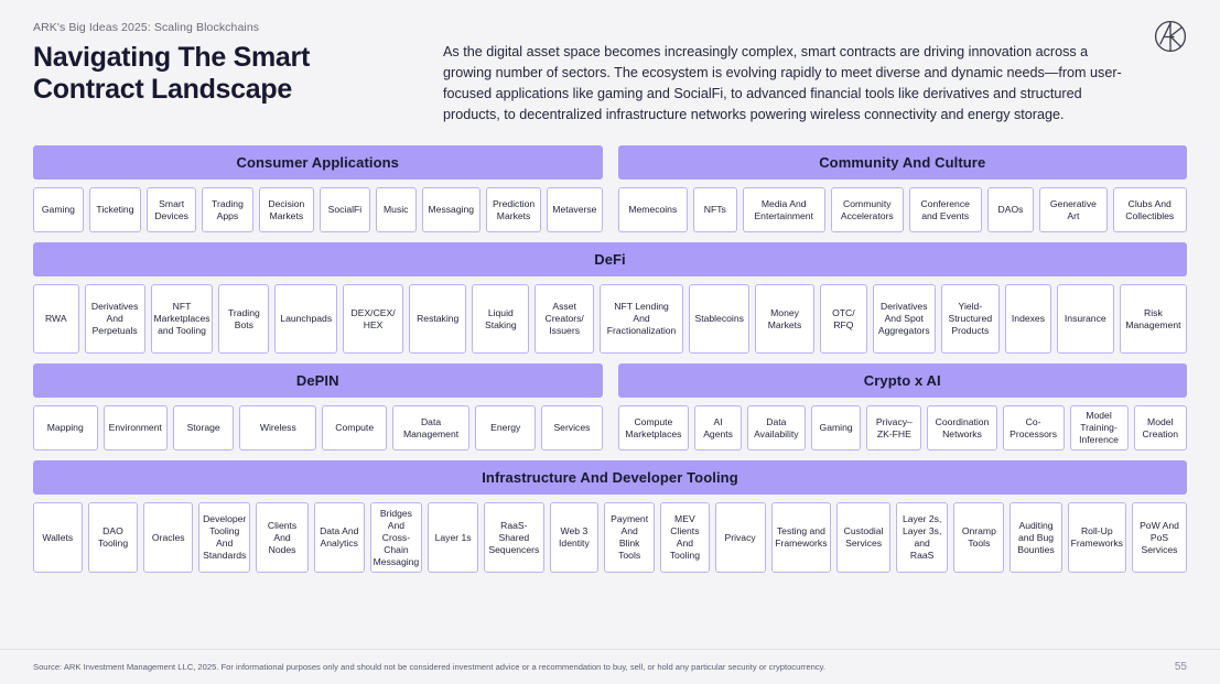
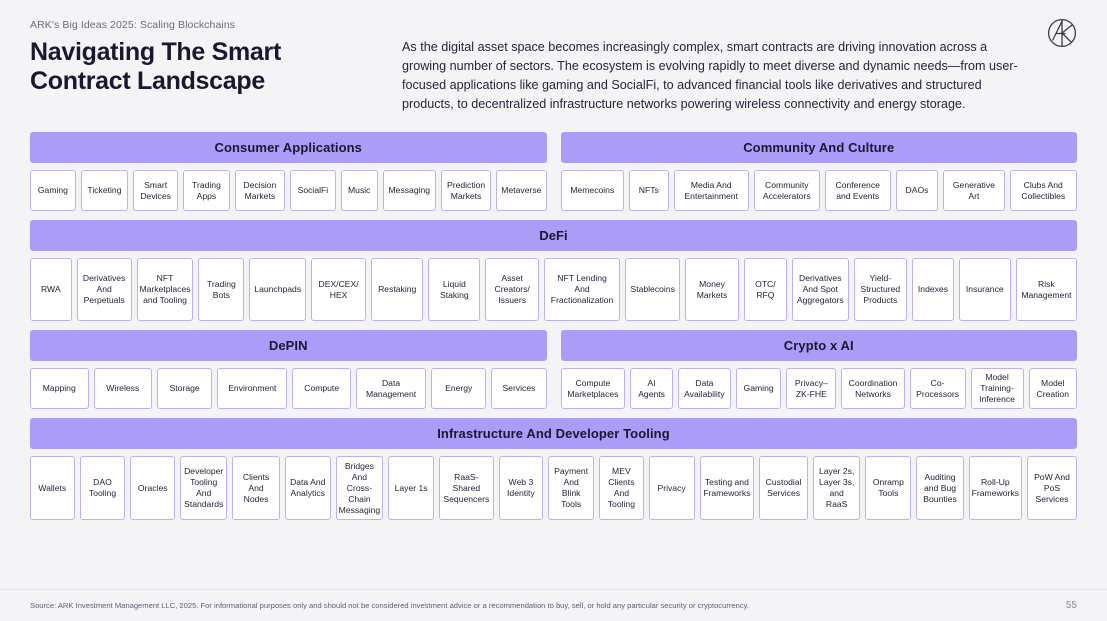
  ARK's Big Ideas 2025: Scaling Blockchains
  Navigating The Smart
  Contract Landscape
  As the digital asset space becomes increasingly complex, smart contracts are driving innovation across a growing number of sectors. The ecosystem is evolving rapidly to meet diverse and dynamic needs—from user-focused applications like gaming and SocialFi, to advanced financial tools like derivatives and structured products, to decentralized infrastructure networks powering wireless connectivity and energy storage.
  Consumer Applications
  Gaming
  Ticketing
  Smart
  Devices
  Trading
  Apps
  Decision
  Markets
  SocialFi
  Music
  Messaging
  Prediction
  Markets
  Metaverse
  Community And Culture
  Memecoins
  NFTs
  Media And
  Entertainment
  Community
  Accelerators
  Conference
  and Events
  DAOs
  Generative
  Art
  Clubs And
  Collectibles
  DeFi
  RWA
  Derivatives
  And
  Perpetuals
  NFT
  Marketplaces
  and Tooling
  Trading
  Bots
  Launchpads
  DEX/CEX/
  HEX
  Restaking
  Liquid
  Staking
  Asset
  Creators/
  Issuers
  NFT Lending And
  Fractionalization
  Stablecoins
  Money
  Markets
  OTC/
  RFQ
  Derivatives
  And Spot
  Aggregators
  Yield-
  Structured
  Products
  Indexes
  Insurance
  Risk
  Management
  DePIN
  Mapping
- Environment
+ Wireless
  Storage
- Wireless
+ Environment
  Compute
  Data
  Management
  Energy
  Services
  Crypto x AI
  Compute
  Marketplaces
  AI
  Agents
  Data
  Availability
  Gaming
  Privacy–
  ZK-FHE
  Coordination
  Networks
  Co-
  Processors
  Model
  Training-
  Inference
  Model
  Creation
  Infrastructure And Developer Tooling
  Wallets
  DAO
  Tooling
  Oracles
  Developer
  Tooling
  And
  Standards
  Clients
  And Nodes
  Data And
  Analytics
  Bridges
  And Cross-
  Chain
  Messaging
  Layer 1s
  RaaS-Shared
  Sequencers
  Web 3
  Identity
  Payment
  And Blink
  Tools
  MEV
  Clients
  And
  Tooling
  Privacy
  Testing and
  Frameworks
  Custodial
  Services
  Layer 2s,
  Layer 3s,
  and RaaS
  Onramp
  Tools
  Auditing
  and Bug
  Bounties
  Roll-Up
  Frameworks
  PoW And
  PoS
  Services
  Source: ARK Investment Management LLC, 2025. For informational purposes only and should not be considered investment advice or a recommendation to buy, sell, or hold any particular security or cryptocurrency.
  55
